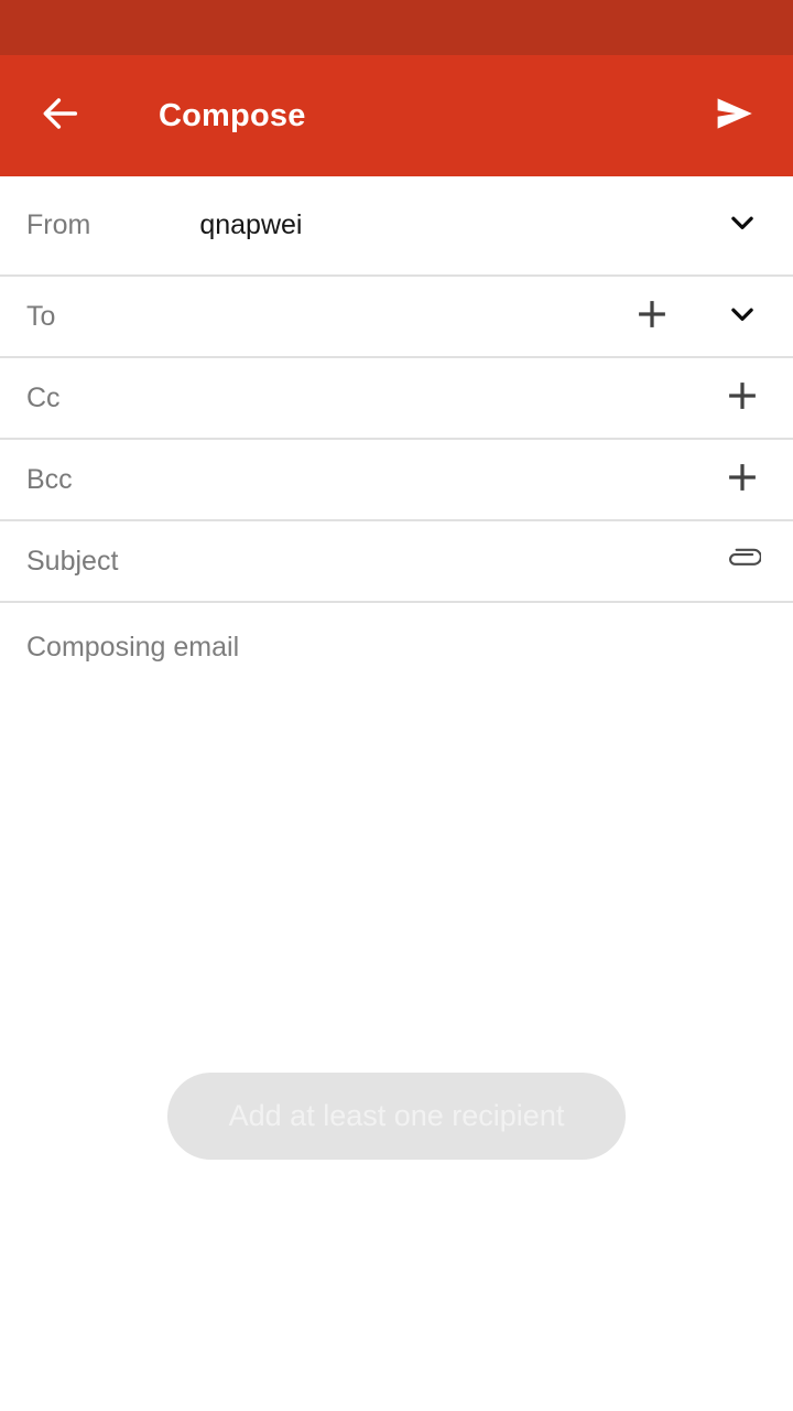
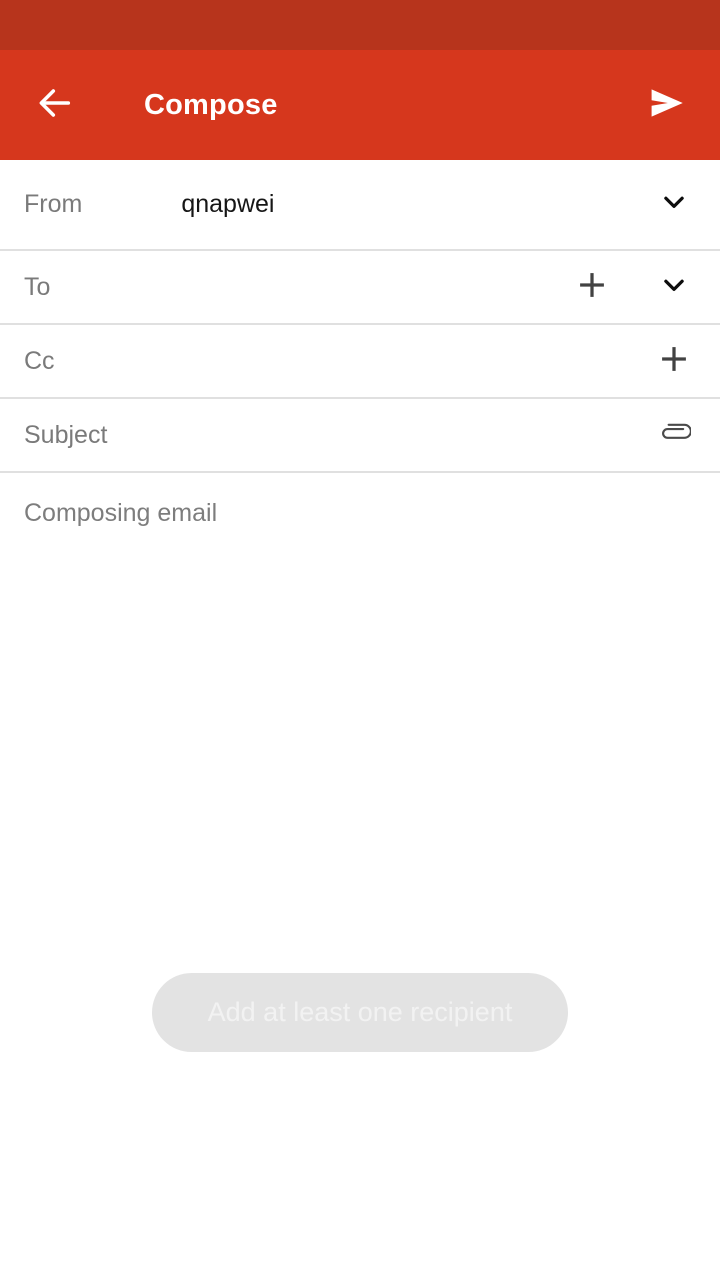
  Compose
  From
  qnapwei
  To
  Cc
- Bcc
  Subject
  Composing email
